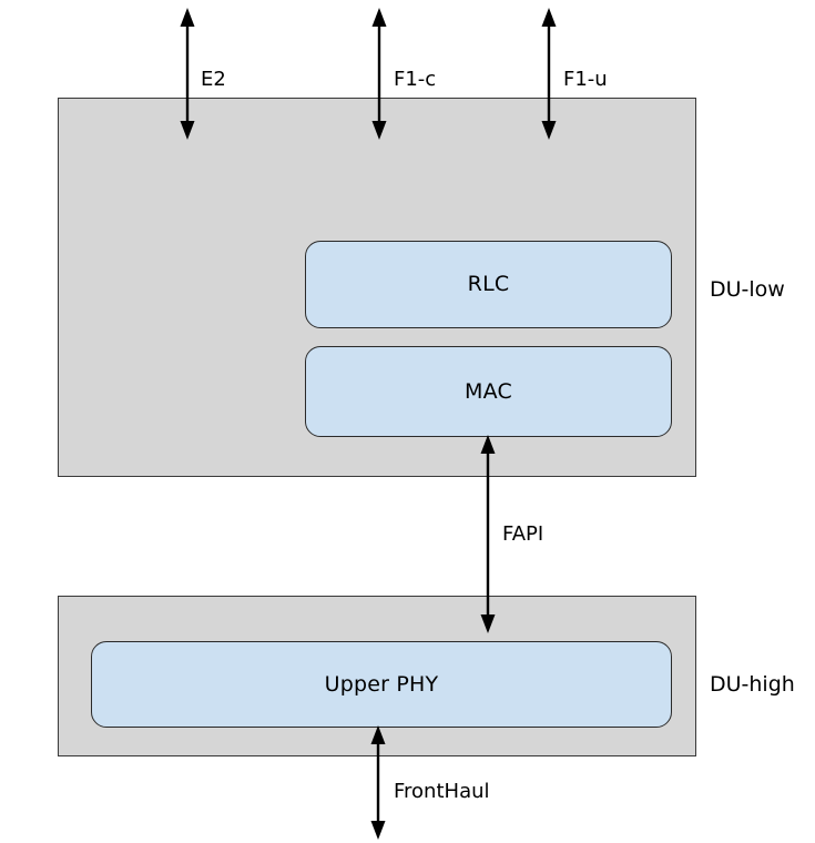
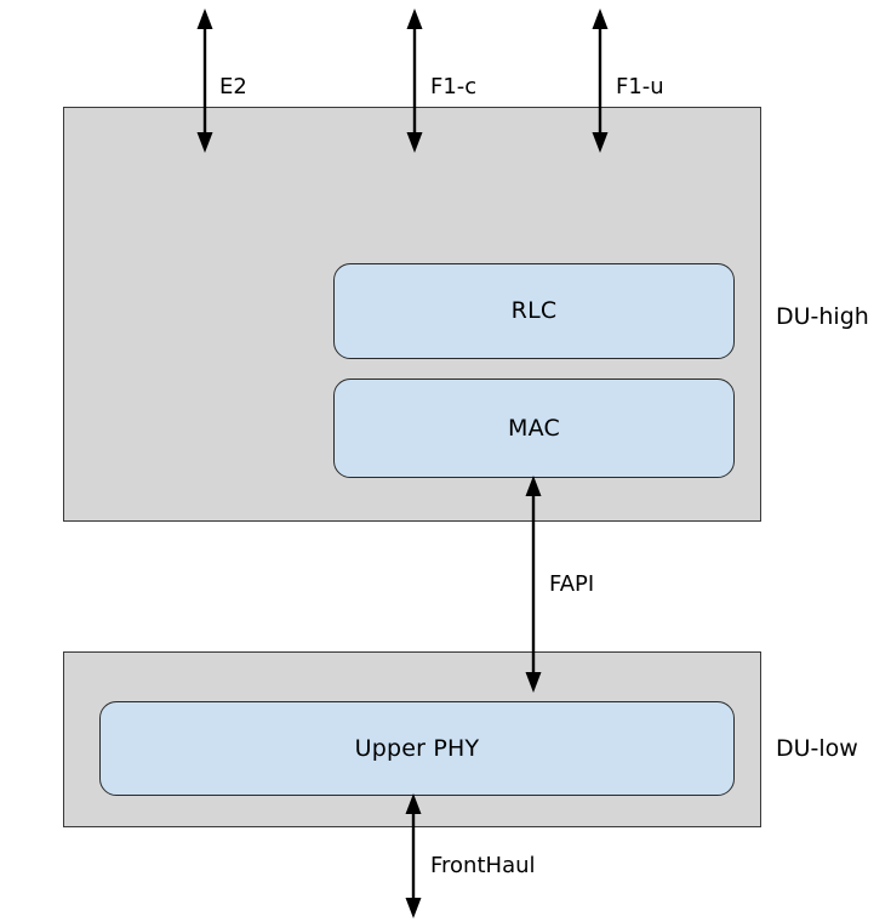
  RLC
  MAC
- DU-low
+ DU-high
  Upper PHY
- DU-high
+ DU-low
  E2
  F1-c
  F1-u
  FAPI
  FrontHaul
